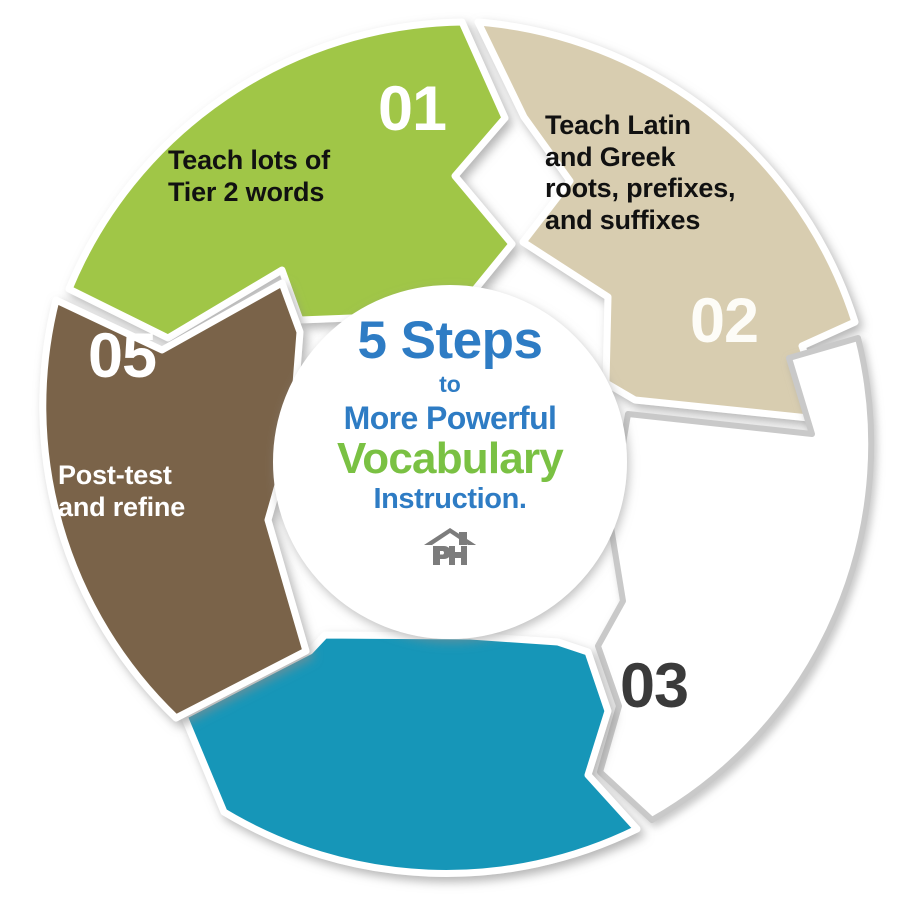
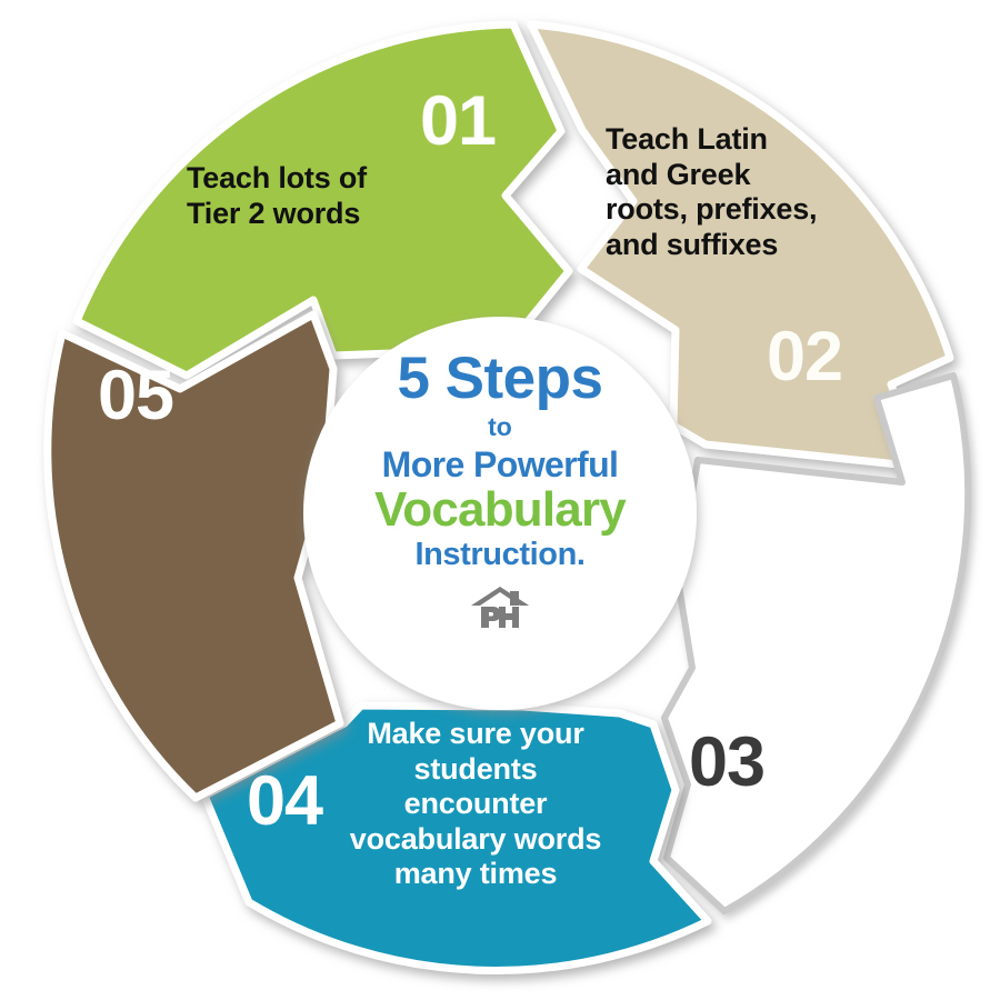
  01
  Teach lots of
  Tier 2 words
  02
  Teach Latin
  and Greek
  roots, prefixes,
  and suffixes
  03
+ 04
+ Make sure your
+ students
+ encounter
+ vocabulary words
+ many times
  05
- Post-test
- and refine
  5 Steps
  to
  More Powerful
  Vocabulary
  Instruction.
